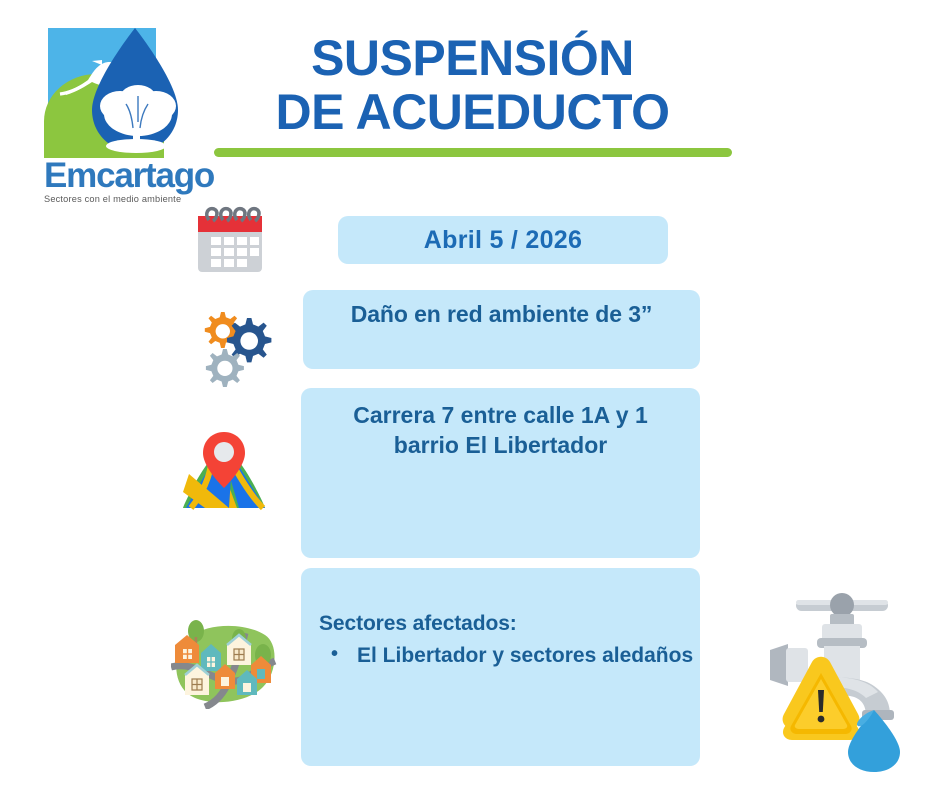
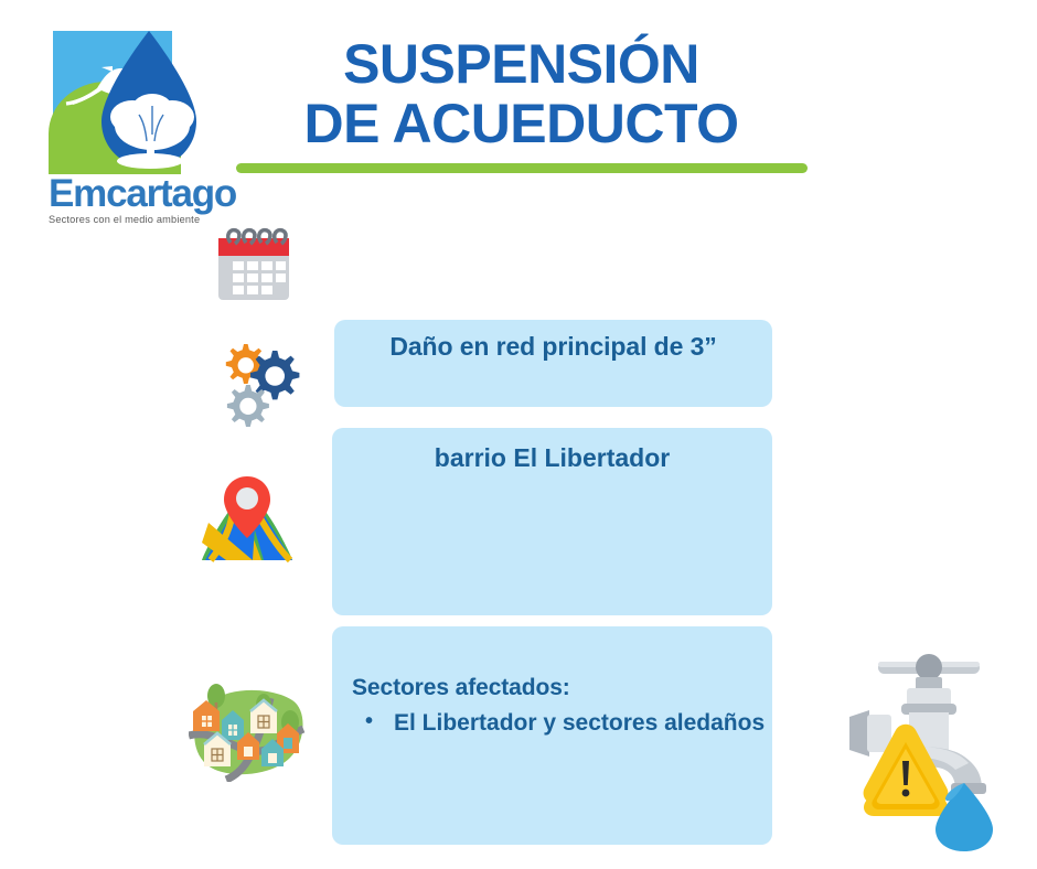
  Emcartago
  Sectores con el medio ambiente
  SUSPENSIÓN
  DE ACUEDUCTO
- Abril 5 / 2026
- Daño en red ambiente de 3”
+ Daño en red principal de 3”
- Carrera 7 entre calle 1A y 1
  barrio El Libertador
  Sectores afectados:
  El Libertador y sectores aledaños
